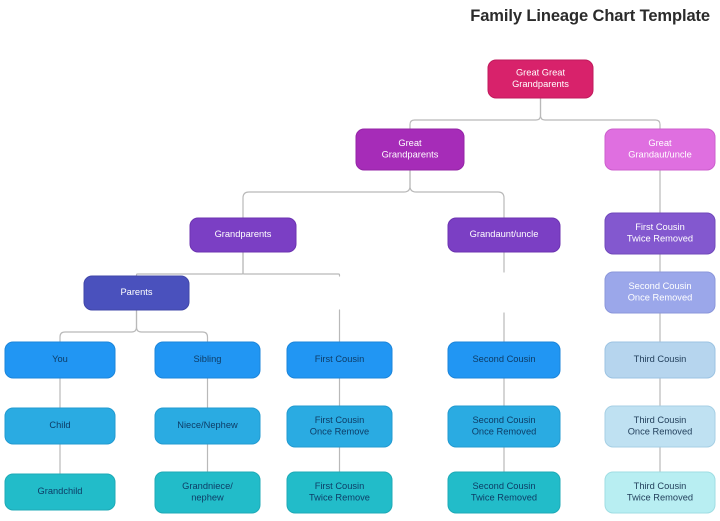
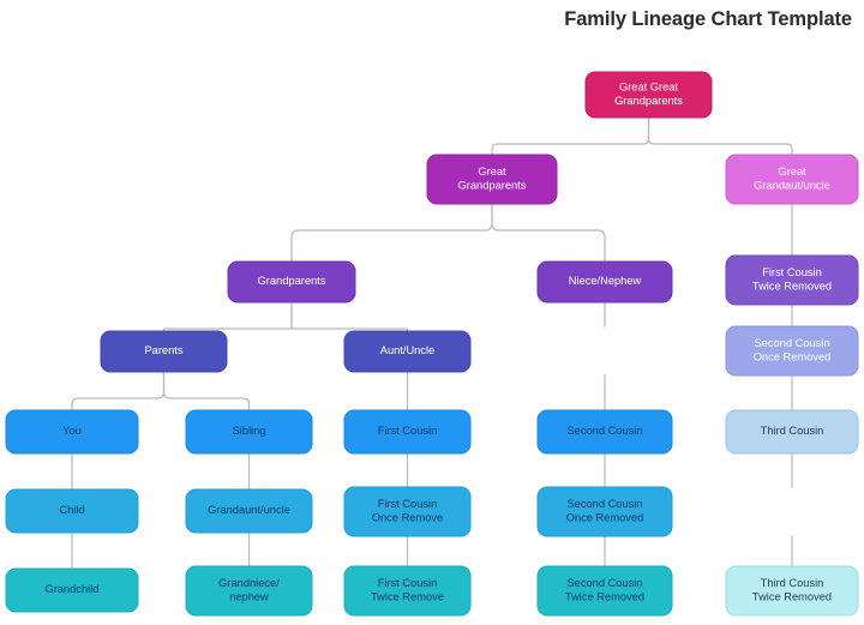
  Family Lineage Chart Template
  Great Great Grandparents
  Great Grandparents
  Great Grandaut/uncle
  Grandparents
- Grandaunt/uncle
+ Niece/Nephew
  First Cousin Twice Removed
  Parents
+ Aunt/Uncle
  Second Cousin Once Removed
  You
  Sibling
  First Cousin
  Second Cousin
  Third Cousin
  Child
- Niece/Nephew
+ Grandaunt/uncle
  First Cousin Once Remove
  Second Cousin Once Removed
- Third Cousin Once Removed
  Grandchild
  Grandniece/ nephew
  First Cousin Twice Remove
  Second Cousin Twice Removed
  Third Cousin Twice Removed
